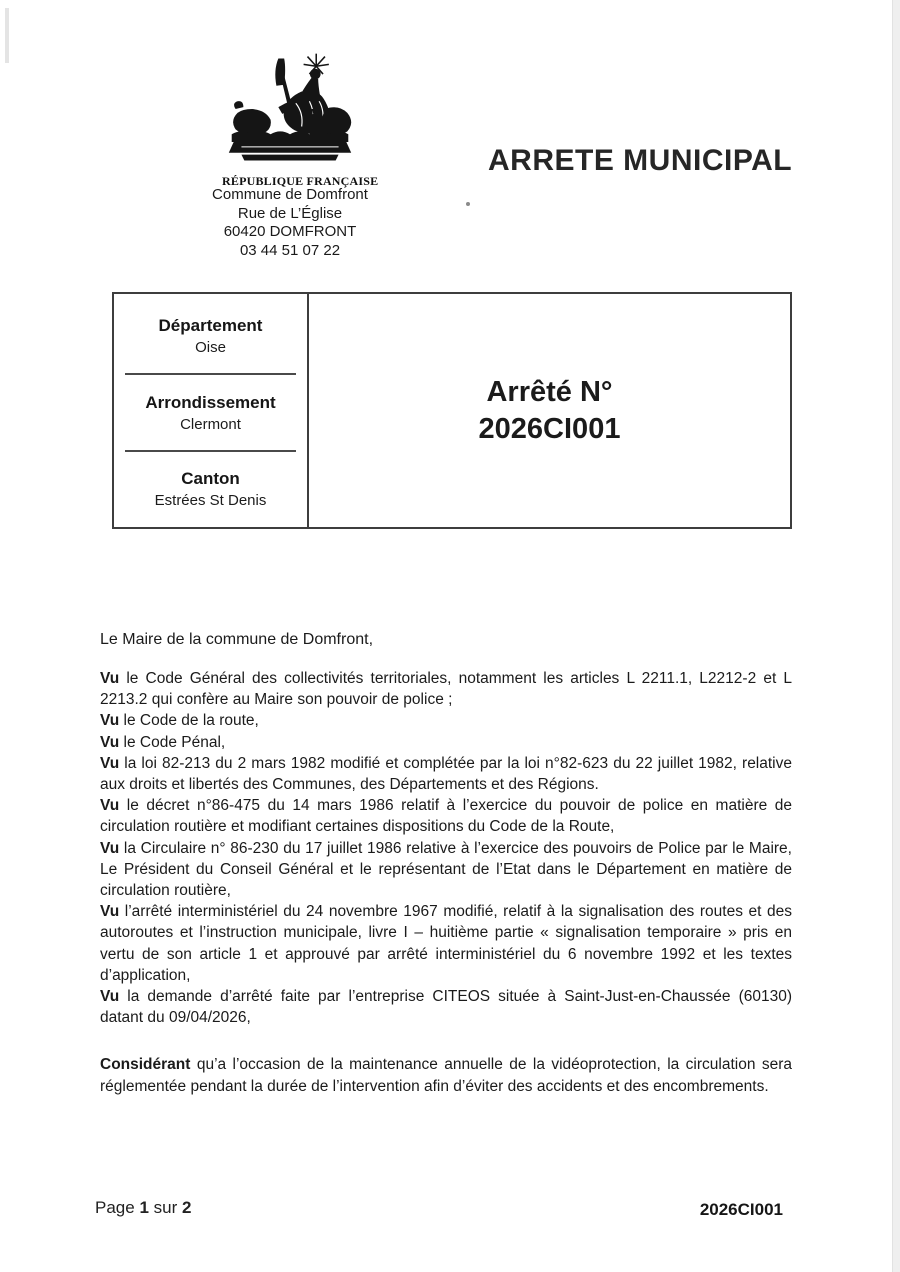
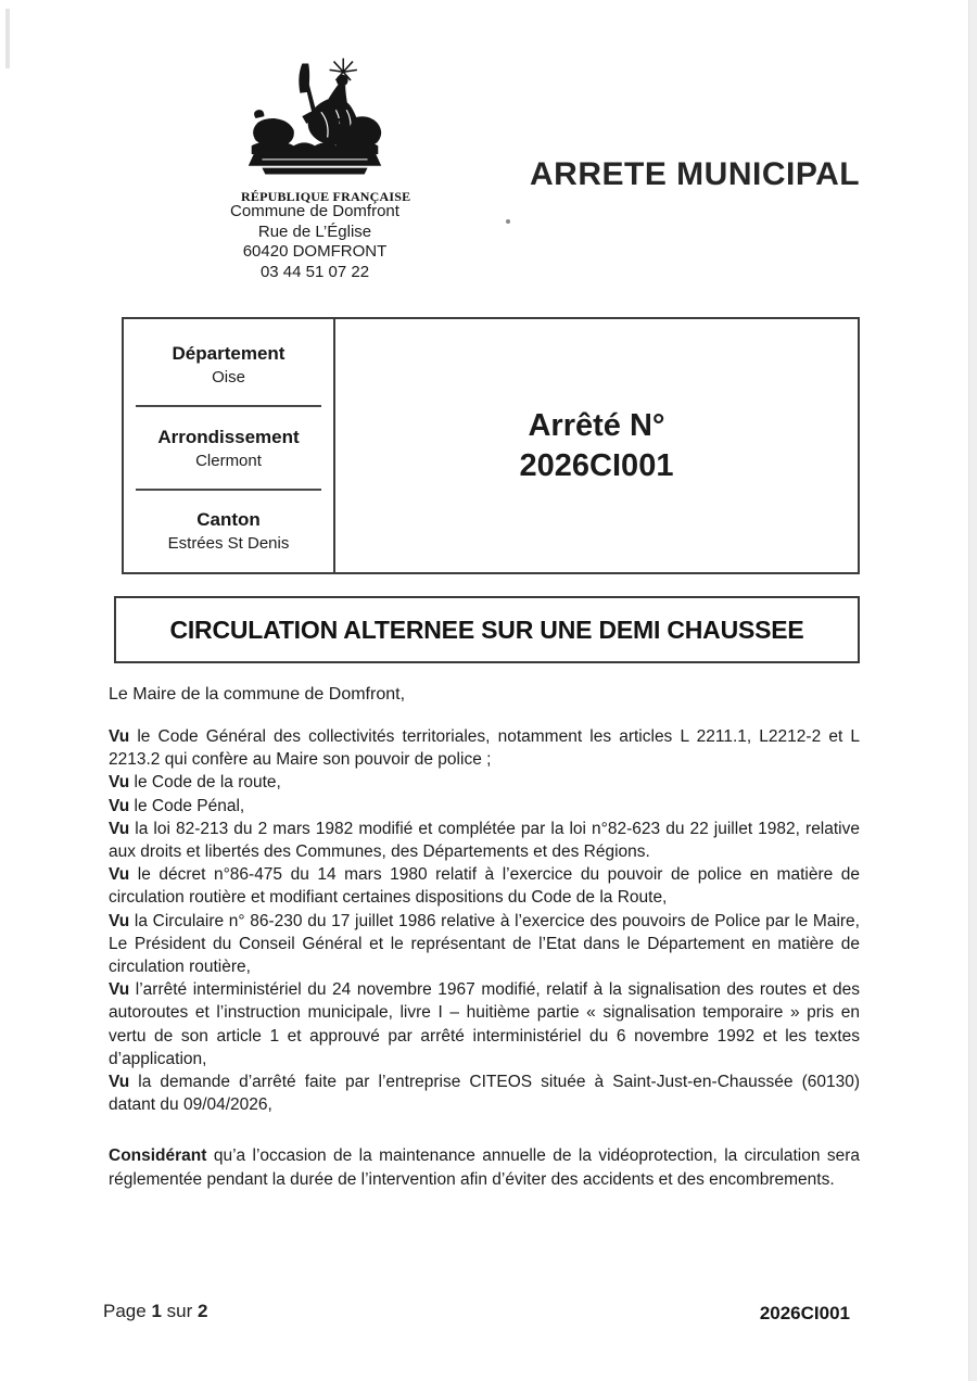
  RÉPUBLIQUE FRANÇAISE
  Commune de Domfront
  Rue de L’Église
  60420 DOMFRONT
  03 44 51 07 22
  ARRETE MUNICIPAL
  Département
  Oise
  Arrondissement
  Clermont
  Canton
  Estrées St Denis
  Arrêté N°
  2026CI001
+ CIRCULATION ALTERNEE SUR UNE DEMI CHAUSSEE
  Le Maire de la commune de Domfront,
  Vu le Code Général des collectivités territoriales, notamment les articles L 2211.1, L2212-2 et L 2213.2 qui confère au Maire son pouvoir de police ;
  Vu le Code de la route,
  Vu le Code Pénal,
  Vu la loi 82-213 du 2 mars 1982 modifié et complétée par la loi n°82-623 du 22 juillet 1982, relative aux droits et libertés des Communes, des Départements et des Régions.
- Vu le décret n°86-475 du 14 mars 1986 relatif à l’exercice du pouvoir de police en matière de circulation routière et modifiant certaines dispositions du Code de la Route,
+ Vu le décret n°86-475 du 14 mars 1980 relatif à l’exercice du pouvoir de police en matière de circulation routière et modifiant certaines dispositions du Code de la Route,
  Vu la Circulaire n° 86-230 du 17 juillet 1986 relative à l’exercice des pouvoirs de Police par le Maire, Le Président du Conseil Général et le représentant de l’Etat dans le Département en matière de circulation routière,
  Vu l’arrêté interministériel du 24 novembre 1967 modifié, relatif à la signalisation des routes et des autoroutes et l’instruction municipale, livre I – huitième partie « signalisation temporaire » pris en vertu de son article 1 et approuvé par arrêté interministériel du 6 novembre 1992 et les textes d’application,
  Vu la demande d’arrêté faite par l’entreprise CITEOS située à Saint-Just-en-Chaussée (60130) datant du 09/04/2026,
  Considérant qu’a l’occasion de la maintenance annuelle de la vidéoprotection, la circulation sera réglementée pendant la durée de l’intervention afin d’éviter des accidents et des encombrements.
  Page 1 sur 2
  2026CI001
